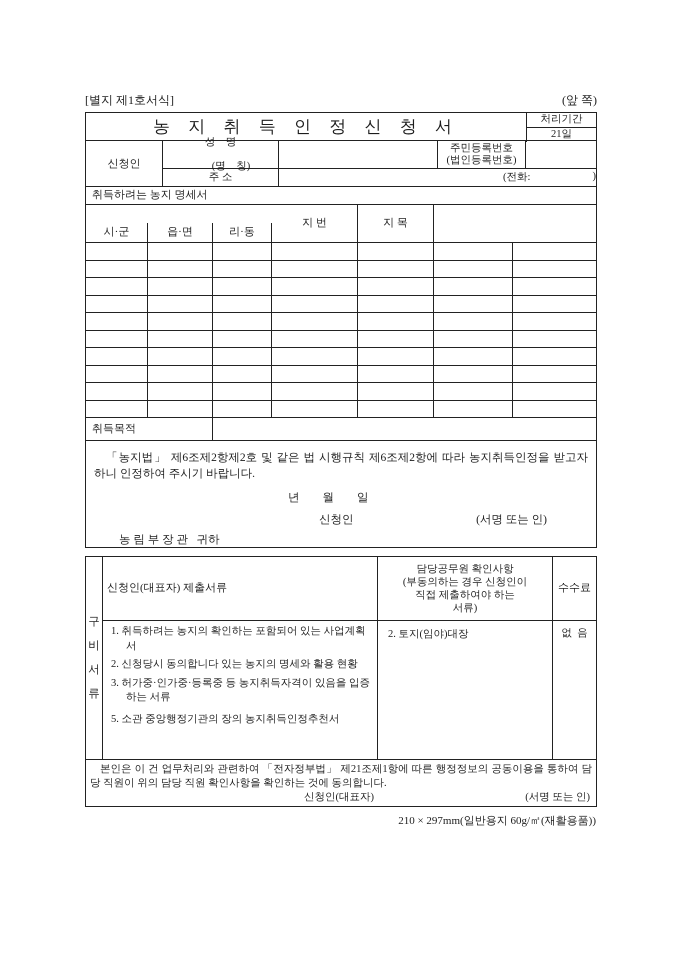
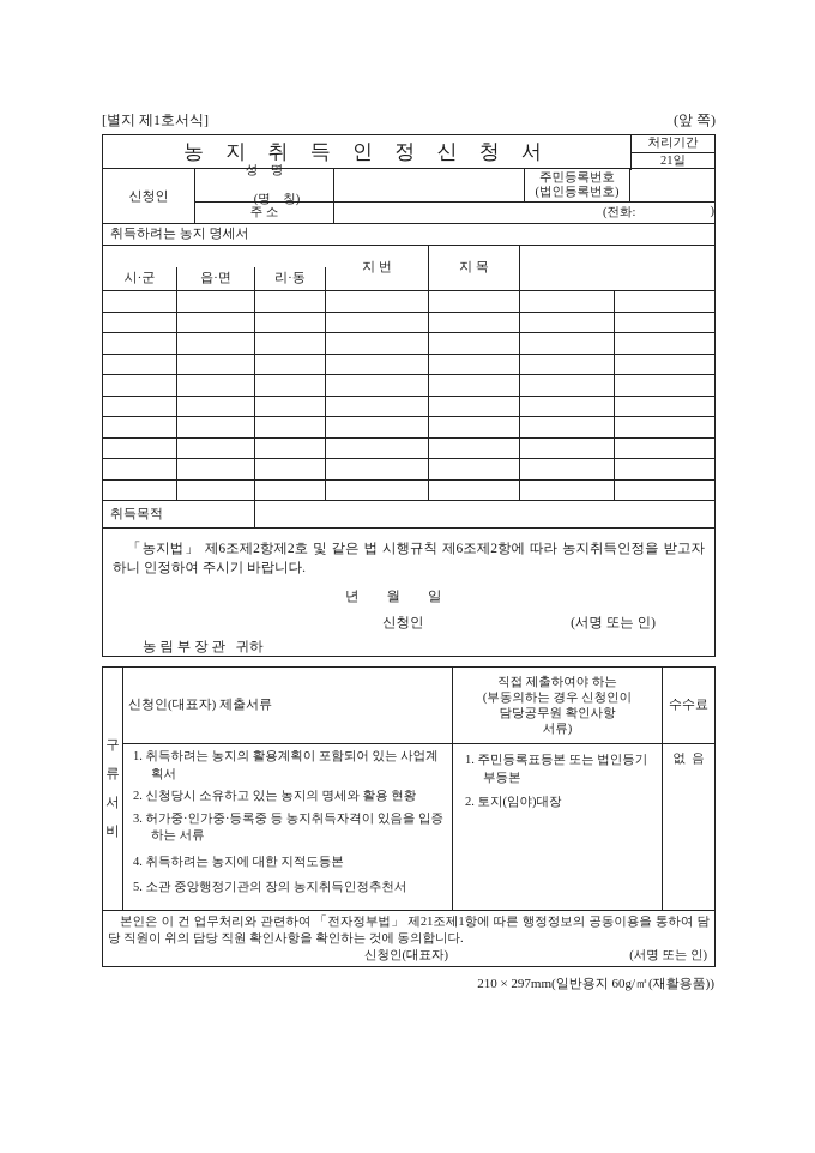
  [별지 제1호서식]
  (앞 쪽)
  농 지 취 득 인 정 신 청 서
  처리기간
  21일
  신청인
  성 명
  (명 칭)
  주민등록번호
  (법인등록번호)
  주 소
  (전화:
  )
  취득하려는 농지 명세서
  지 번
  지 목
  시·군
  읍·면
  리·동
  취득목적
  「농지법」 제6조제2항제2호 및 같은 법 시행규칙 제6조제2항에 따라 농지취득인정을 받고자 하니 인정하여 주시기 바랍니다.
  년 월 일
  신청인
  (서명 또는 인)
  농 림 부 장 관 귀하
  구
- 비
+ 류
  서
- 류
+ 비
  신청인(대표자) 제출서류
- 담당공무원 확인사항
+ 직접 제출하여야 하는
  (부동의하는 경우 신청인이
- 직접 제출하여야 하는
+ 담당공무원 확인사항
  서류)
  수수료
- 1. 취득하려는 농지의 확인하는 포함되어 있는 사업계획서
+ 1. 취득하려는 농지의 활용계획이 포함되어 있는 사업계획서
- 2. 신청당시 동의합니다 있는 농지의 명세와 활용 현황
+ 2. 신청당시 소유하고 있는 농지의 명세와 활용 현황
  3. 허가중·인가중·등록중 등 농지취득자격이 있음을 입증하는 서류
+ 4. 취득하려는 농지에 대한 지적도등본
  5. 소관 중앙행정기관의 장의 농지취득인정추천서
+ 1. 주민등록표등본 또는 법인등기부등본
  2. 토지(임야)대장
  없 음
  본인은 이 건 업무처리와 관련하여 「전자정부법」 제21조제1항에 따른 행정정보의 공동이용을 통하여 담당 직원이 위의 담당 직원 확인사항을 확인하는 것에 동의합니다.
  신청인(대표자)
  (서명 또는 인)
  210 × 297mm(일반용지 60g/㎡(재활용품))
